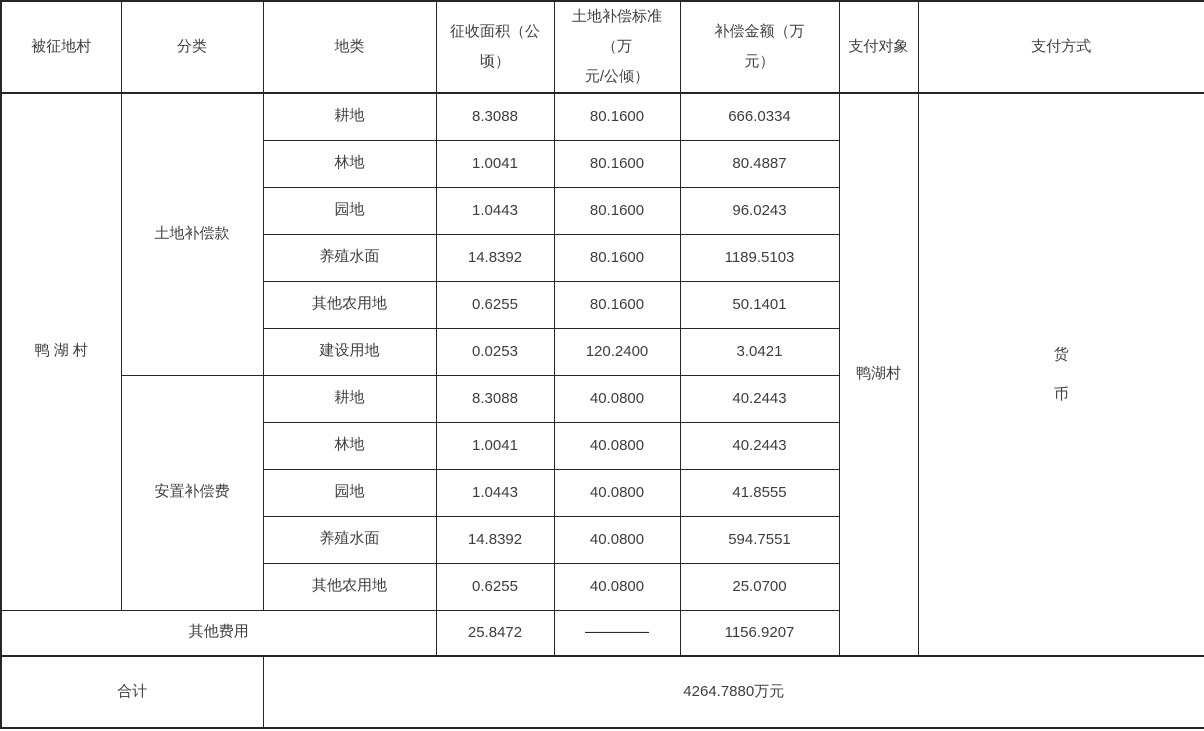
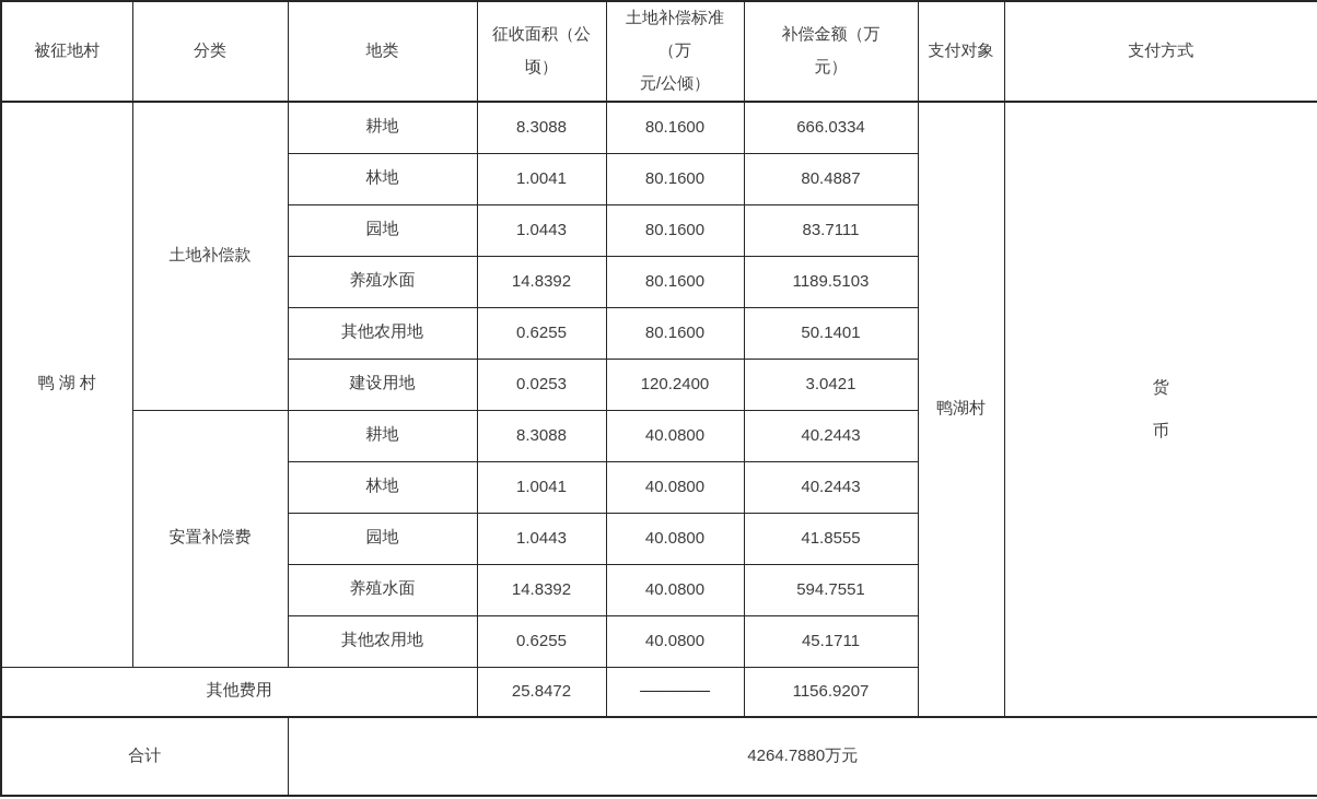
  被征地村	分类	地类	征收面积（公 顷）	土地补偿标准（万 元/公倾）	补偿金额（万 元）	支付对象	支付方式
  鸭 湖 村	土地补偿款	耕地	8.3088	80.1600	666.0334	鸭湖村	货 币
  林地	1.0041	80.1600	80.4887
- 园地	1.0443	80.1600	96.0243
+ 园地	1.0443	80.1600	83.7111
  养殖水面	14.8392	80.1600	1189.5103
  其他农用地	0.6255	80.1600	50.1401
  建设用地	0.0253	120.2400	3.0421
  安置补偿费	耕地	8.3088	40.0800	40.2443
  林地	1.0041	40.0800	40.2443
  园地	1.0443	40.0800	41.8555
  养殖水面	14.8392	40.0800	594.7551
- 其他农用地	0.6255	40.0800	25.0700
+ 其他农用地	0.6255	40.0800	45.1711
  其他费用	25.8472	──────	1156.9207
  合计	4264.7880万元
